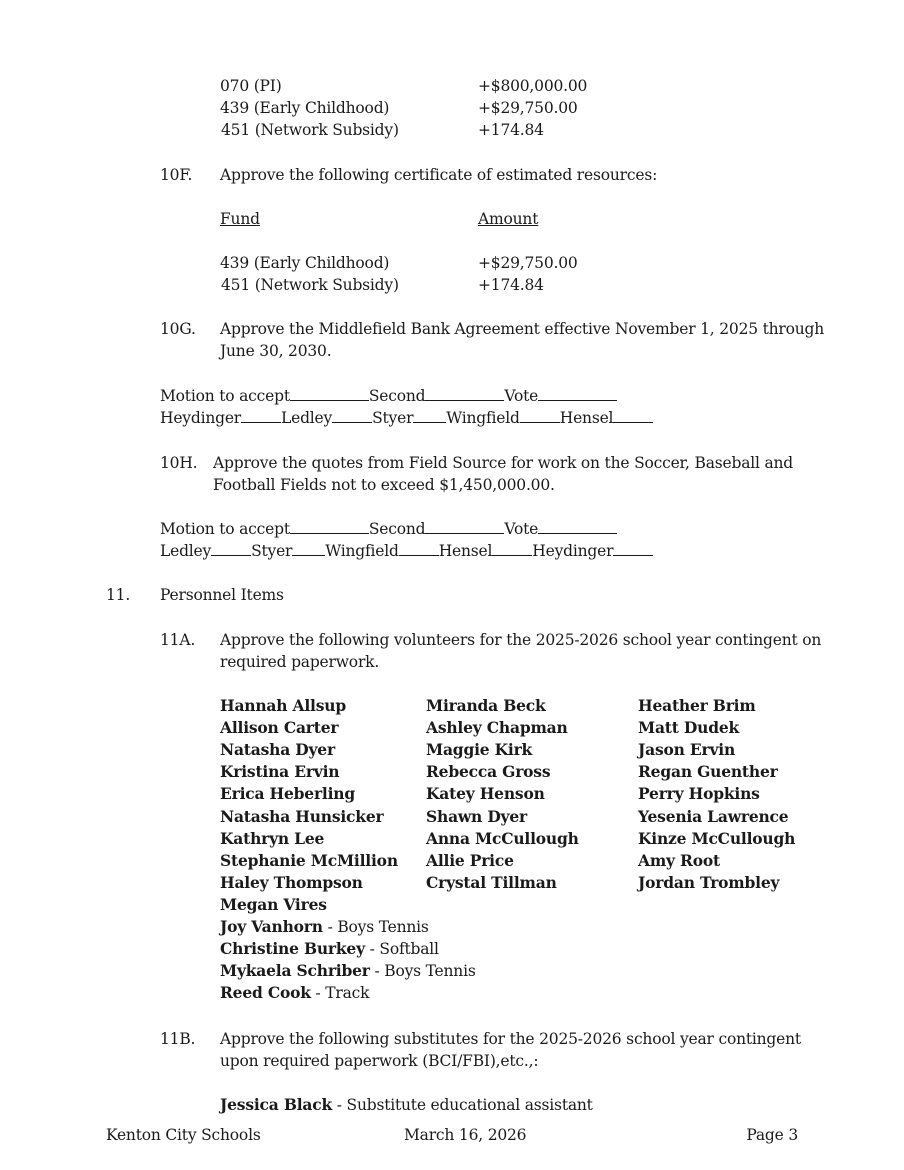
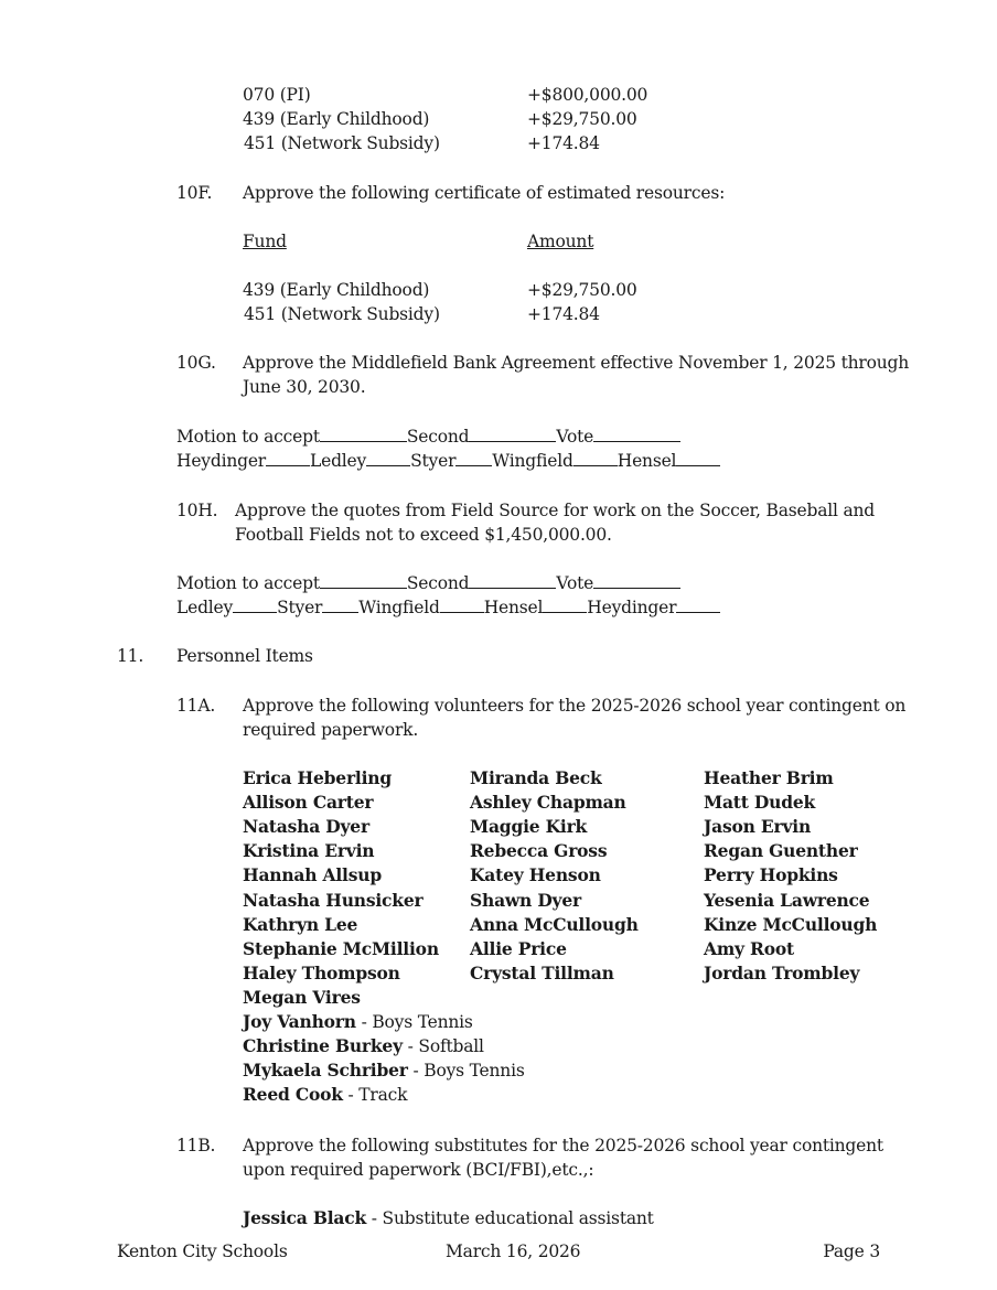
  070 (PI)
  +$800,000.00
  439 (Early Childhood)
  +$29,750.00
  451 (Network Subsidy)
  +174.84
  10F.
  Approve the following certificate of estimated resources:
  Fund
  Amount
  439 (Early Childhood)
  +$29,750.00
  451 (Network Subsidy)
  +174.84
  10G.
  Approve the Middlefield Bank Agreement effective November 1, 2025 through
  June 30, 2030.
  Motion to accept Second Vote
  Heydinger Ledley Styer Wingfield Hensel
  10H.
  Approve the quotes from Field Source for work on the Soccer, Baseball and
  Football Fields not to exceed $1,450,000.00.
  Motion to accept Second Vote
  Ledley Styer Wingfield Hensel Heydinger
  11.
  Personnel Items
  11A.
  Approve the following volunteers for the 2025-2026 school year contingent on
  required paperwork.
- Hannah Allsup
+ Erica Heberling
  Allison Carter
  Natasha Dyer
  Kristina Ervin
- Erica Heberling
+ Hannah Allsup
  Natasha Hunsicker
  Kathryn Lee
  Stephanie McMillion
  Haley Thompson
  Megan Vires
  Miranda Beck
  Ashley Chapman
  Maggie Kirk
  Rebecca Gross
  Katey Henson
  Shawn Dyer
  Anna McCullough
  Allie Price
  Crystal Tillman
  Heather Brim
  Matt Dudek
  Jason Ervin
  Regan Guenther
  Perry Hopkins
  Yesenia Lawrence
  Kinze McCullough
  Amy Root
  Jordan Trombley
  Joy Vanhorn - Boys Tennis
  Christine Burkey - Softball
  Mykaela Schriber - Boys Tennis
  Reed Cook - Track
  11B.
  Approve the following substitutes for the 2025-2026 school year contingent
  upon required paperwork (BCI/FBI),etc.,:
  Jessica Black - Substitute educational assistant
  Kenton City Schools
  March 16, 2026
  Page 3
